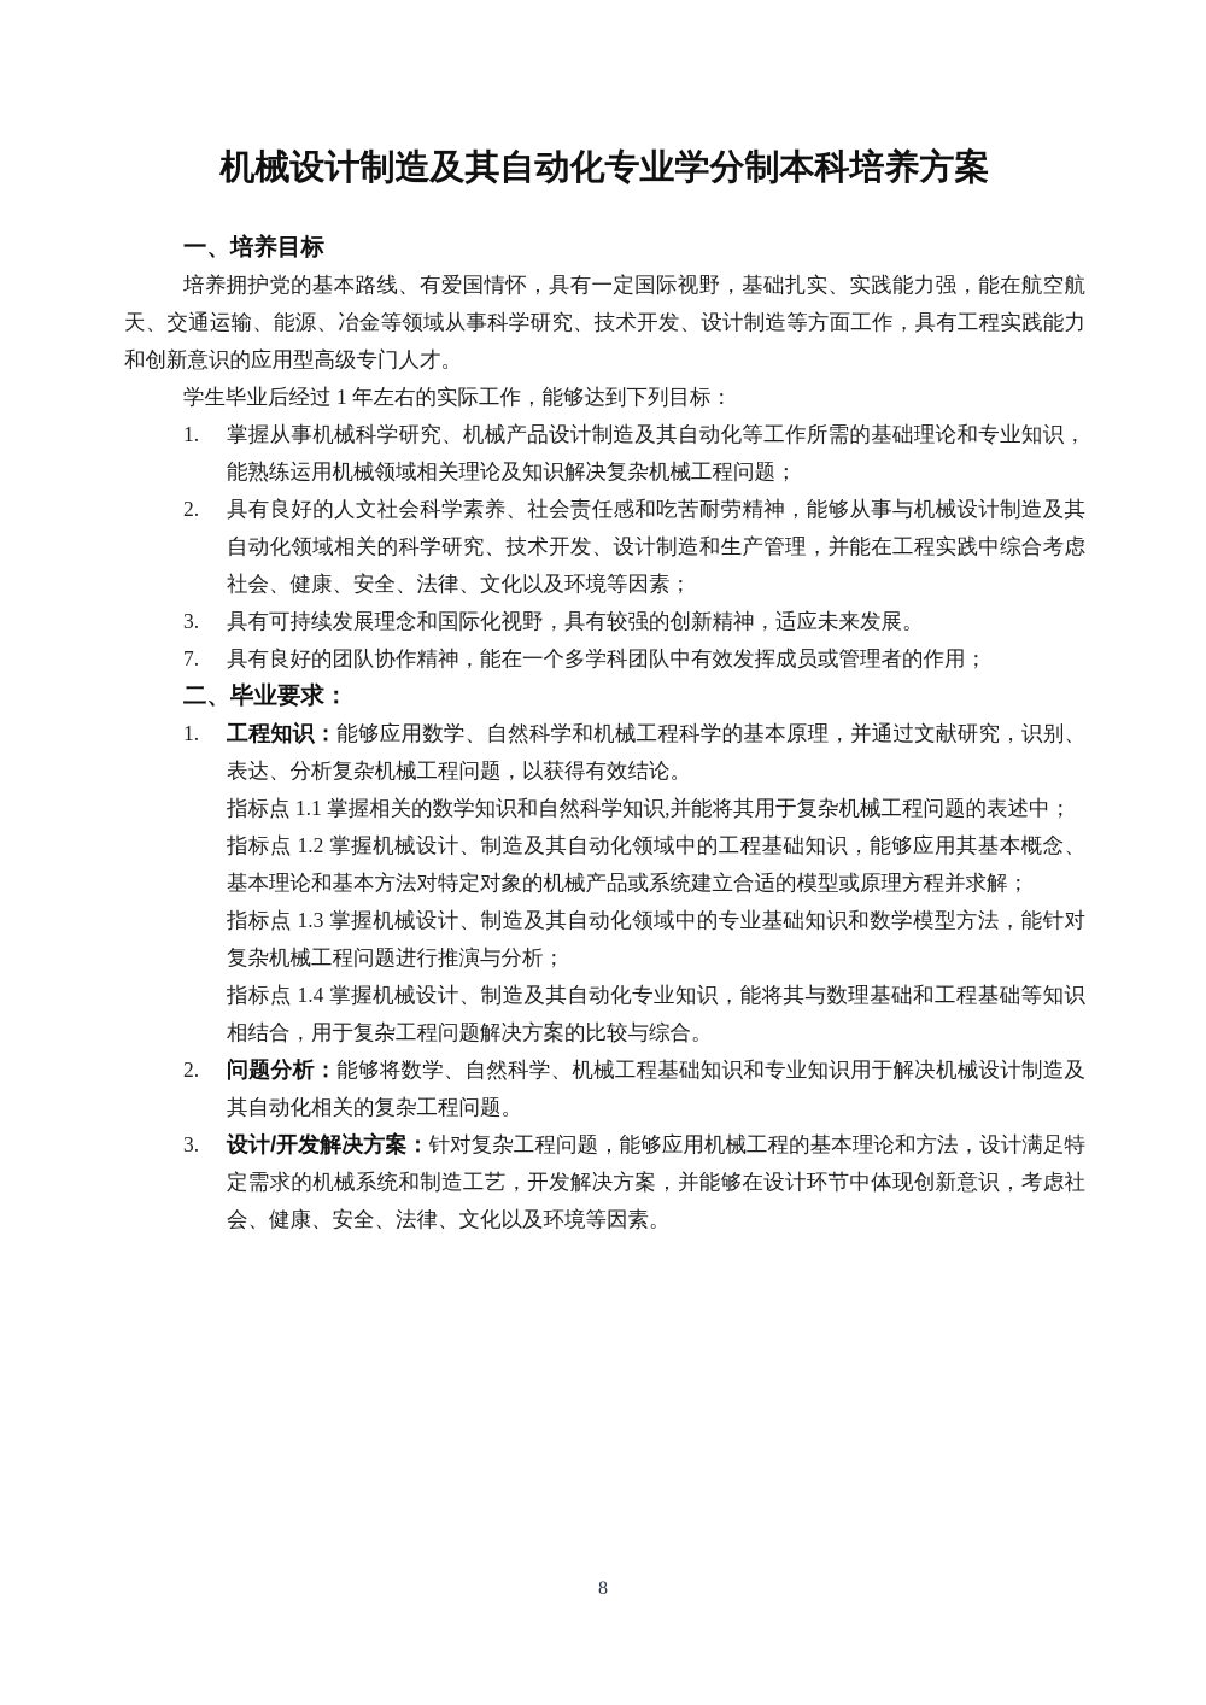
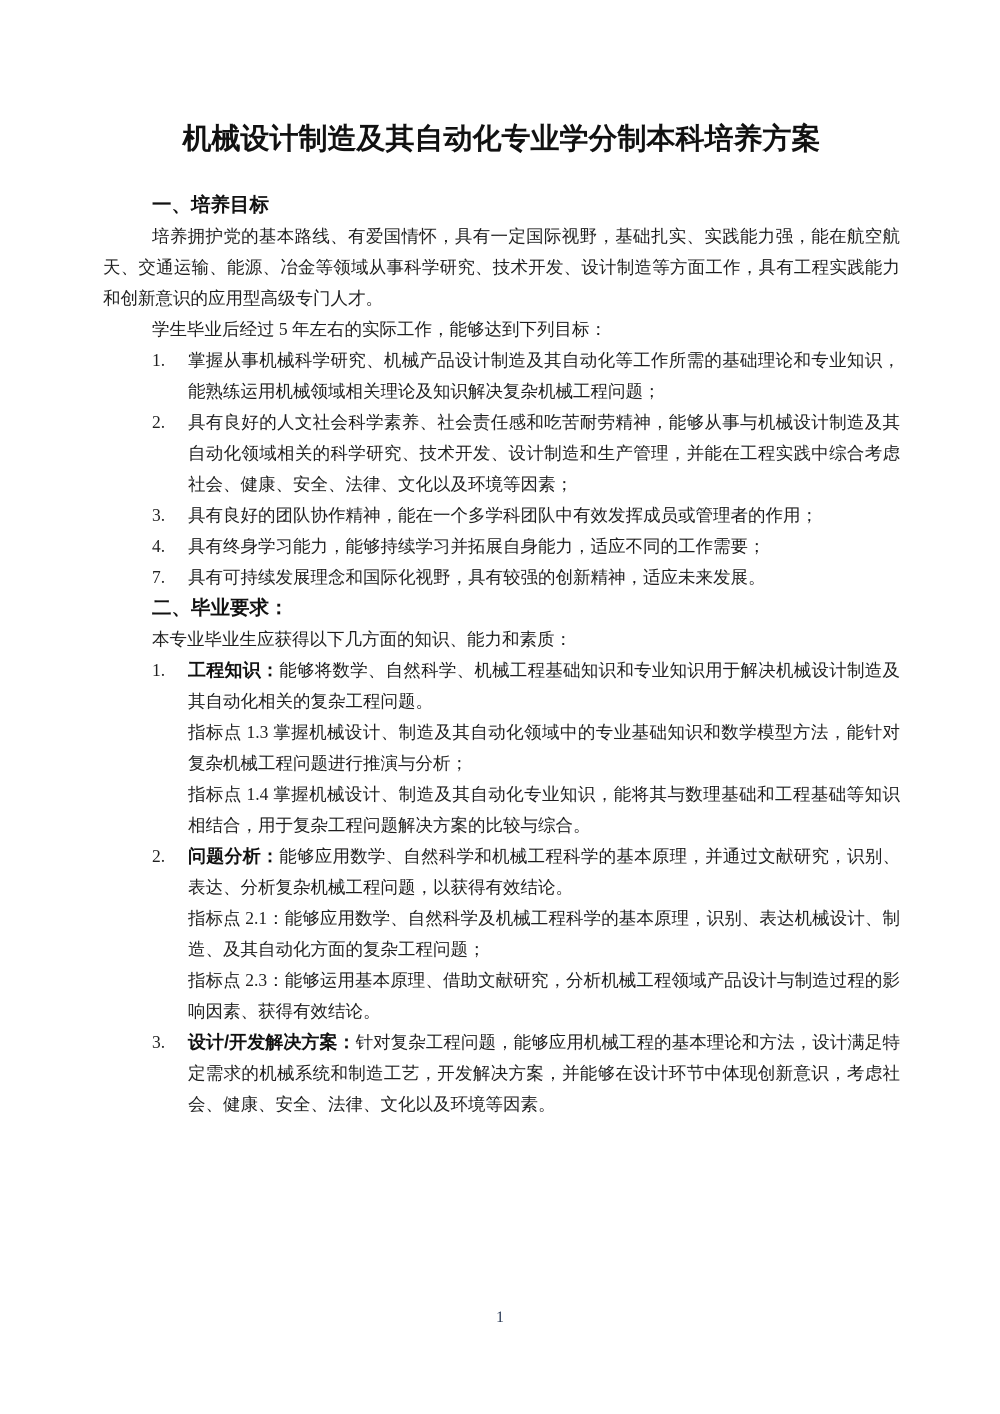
  机械设计制造及其自动化专业学分制本科培养方案
  一、培养目标
  培养拥护党的基本路线、有爱国情怀，具有一定国际视野，基础扎实、实践能力强，能在航空航天、交通运输、能源、冶金等领域从事科学研究、技术开发、设计制造等方面工作，具有工程实践能力和创新意识的应用型高级专门人才。
- 学生毕业后经过 1 年左右的实际工作，能够达到下列目标：
+ 学生毕业后经过 5 年左右的实际工作，能够达到下列目标：
  1.
  掌握从事机械科学研究、机械产品设计制造及其自动化等工作所需的基础理论和专业知识，能熟练运用机械领域相关理论及知识解决复杂机械工程问题；
  2.
  具有良好的人文社会科学素养、社会责任感和吃苦耐劳精神，能够从事与机械设计制造及其自动化领域相关的科学研究、技术开发、设计制造和生产管理，并能在工程实践中综合考虑社会、健康、安全、法律、文化以及环境等因素；
  3.
- 具有可持续发展理念和国际化视野，具有较强的创新精神，适应未来发展。
+ 具有良好的团队协作精神，能在一个多学科团队中有效发挥成员或管理者的作用；
+ 4.
+ 具有终身学习能力，能够持续学习并拓展自身能力，适应不同的工作需要；
  7.
- 具有良好的团队协作精神，能在一个多学科团队中有效发挥成员或管理者的作用；
+ 具有可持续发展理念和国际化视野，具有较强的创新精神，适应未来发展。
  二、毕业要求：
+ 本专业毕业生应获得以下几方面的知识、能力和素质：
  1.
- 工程知识：能够应用数学、自然科学和机械工程科学的基本原理，并通过文献研究，识别、表达、分析复杂机械工程问题，以获得有效结论。
+ 工程知识：能够将数学、自然科学、机械工程基础知识和专业知识用于解决机械设计制造及其自动化相关的复杂工程问题。
- 指标点 1.1 掌握相关的数学知识和自然科学知识,并能将其用于复杂机械工程问题的表述中；
- 指标点 1.2 掌握机械设计、制造及其自动化领域中的工程基础知识，能够应用其基本概念、基本理论和基本方法对特定对象的机械产品或系统建立合适的模型或原理方程并求解；
  指标点 1.3 掌握机械设计、制造及其自动化领域中的专业基础知识和数学模型方法，能针对复杂机械工程问题进行推演与分析；
  指标点 1.4 掌握机械设计、制造及其自动化专业知识，能将其与数理基础和工程基础等知识相结合，用于复杂工程问题解决方案的比较与综合。
  2.
- 问题分析：能够将数学、自然科学、机械工程基础知识和专业知识用于解决机械设计制造及其自动化相关的复杂工程问题。
+ 问题分析：能够应用数学、自然科学和机械工程科学的基本原理，并通过文献研究，识别、表达、分析复杂机械工程问题，以获得有效结论。
+ 指标点 2.1：能够应用数学、自然科学及机械工程科学的基本原理，识别、表达机械设计、制造、及其自动化方面的复杂工程问题；
+ 指标点 2.3：能够运用基本原理、借助文献研究，分析机械工程领域产品设计与制造过程的影响因素、获得有效结论。
  3.
  设计/开发解决方案：针对复杂工程问题，能够应用机械工程的基本理论和方法，设计满足特定需求的机械系统和制造工艺，开发解决方案，并能够在设计环节中体现创新意识，考虑社会、健康、安全、法律、文化以及环境等因素。
- 8
+ 1
